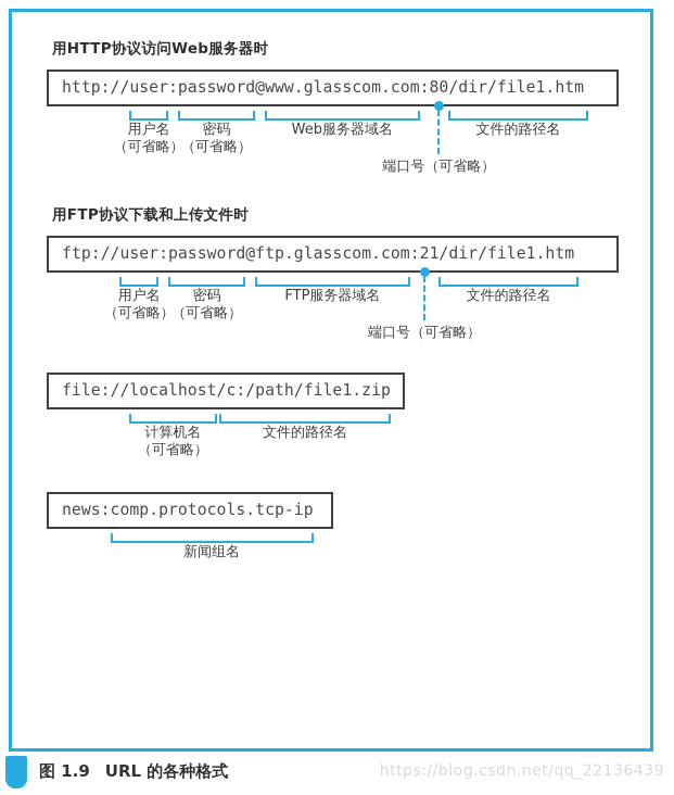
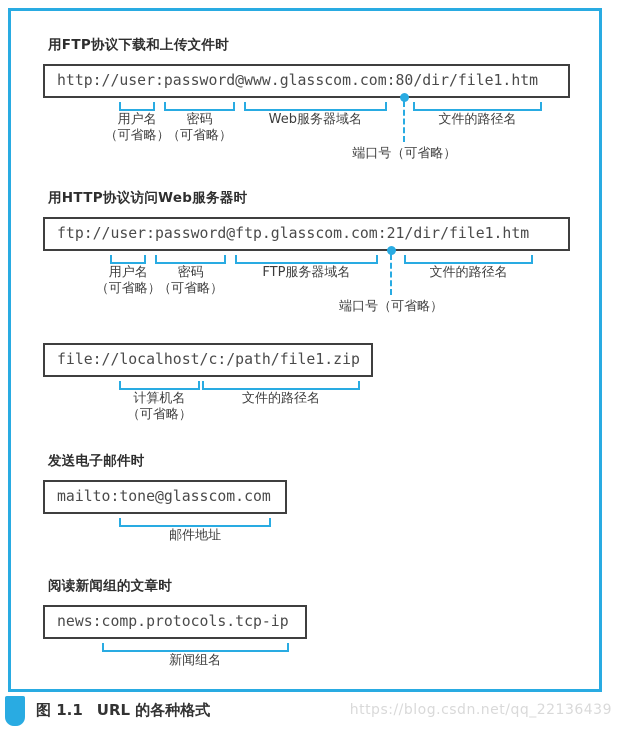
- 用HTTP协议访问Web服务器时
+ 用FTP协议下载和上传文件时
  http://user:password@www.glasscom.com:80/dir/file1.htm
  用户名
  （可省略）
  密码
  （可省略）
  Web服务器域名
  文件的路径名
  端口号（可省略）
- 用FTP协议下载和上传文件时
+ 用HTTP协议访问Web服务器时
  ftp://user:password@ftp.glasscom.com:21/dir/file1.htm
  用户名
  （可省略）
  密码
  （可省略）
  FTP服务器域名
  文件的路径名
  端口号（可省略）
  file://localhost/c:/path/file1.zip
  计算机名
  （可省略）
  文件的路径名
+ 发送电子邮件时
+ mailto:tone@glasscom.com
+ 邮件地址
+ 阅读新闻组的文章时
  news:comp.protocols.tcp-ip
  新闻组名
- 图 1.9
+ 图 1.1
  URL 的各种格式
  https://blog.csdn.net/qq_22136439
